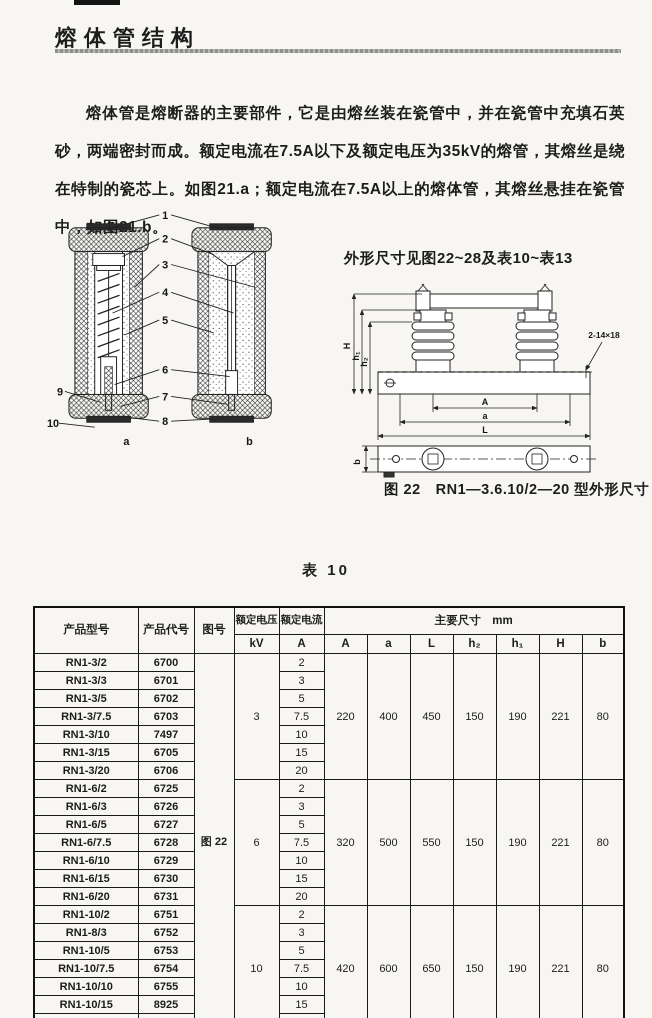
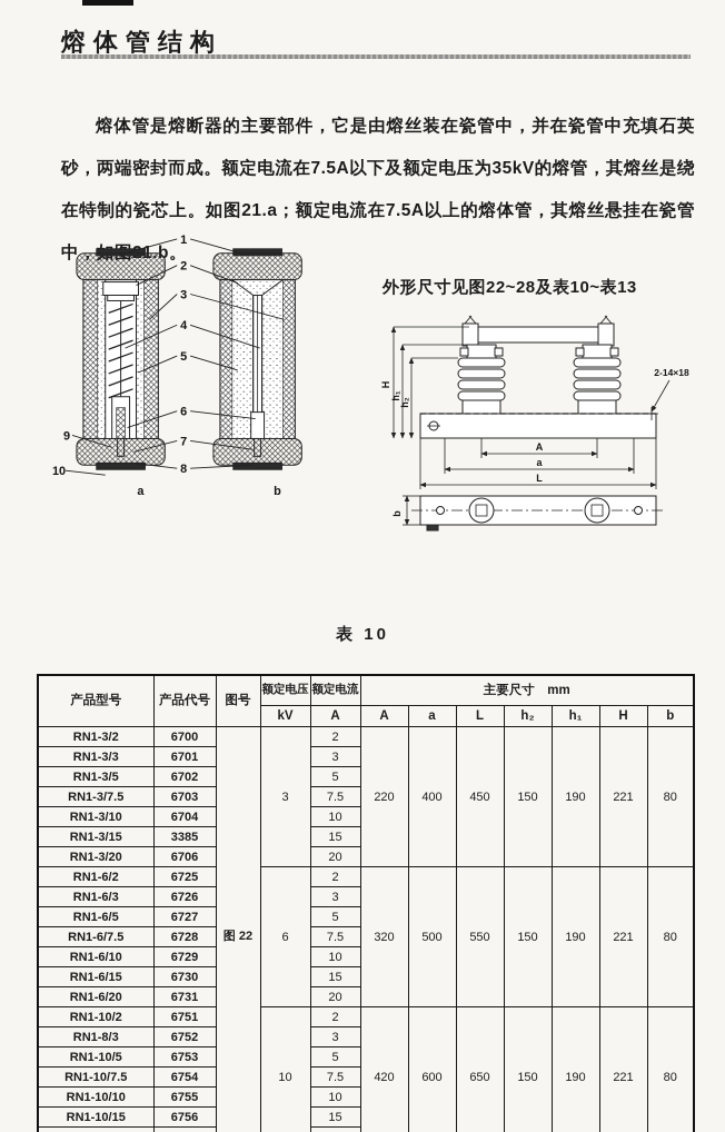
  熔体管结构
  熔体管是熔断器的主要部件，它是由熔丝装在瓷管中，并在瓷管中充填石英砂，两端密封而成。额定电流在7.5A以下及额定电压为35kV的熔管，其熔丝是绕在特制的瓷芯上。如图21.a；额定电流在7.5A以上的熔体管，其熔丝悬挂在瓷管中b。
  1
  2
  3
  4
  5
  6
  7
  8
  9
  10
  a
  b
  外形尺寸见图22~28及表10~表13
  A
  a
  L
  2-14×18
- 图 22 RN1—3.6.10/2—20 型外形尺寸
  表 10
  产品型号	产品代号	图号	额定电压	额定电流	主要尺寸 mm
  kV	A	A	a	L	h₂	h₁	H	b
  RN1-3/2	6700	图 22	3	2	220	400	450	150	190	221	80
  RN1-3/3	6701	3
  RN1-3/5	6702	5
  RN1-3/7.5	6703	7.5
- RN1-3/10	7497	10
+ RN1-3/10	6704	10
- RN1-3/15	6705	15
+ RN1-3/15	3385	15
  RN1-3/20	6706	20
  RN1-6/2	6725	6	2	320	500	550	150	190	221	80
  RN1-6/3	6726	3
  RN1-6/5	6727	5
  RN1-6/7.5	6728	7.5
  RN1-6/10	6729	10
  RN1-6/15	6730	15
  RN1-6/20	6731	20
  RN1-10/2	6751	10	2	420	600	650	150	190	221	80
  RN1-8/3	6752	3
  RN1-10/5	6753	5
  RN1-10/7.5	6754	7.5
  RN1-10/10	6755	10
- RN1-10/15	8925	15
+ RN1-10/15	6756	15
